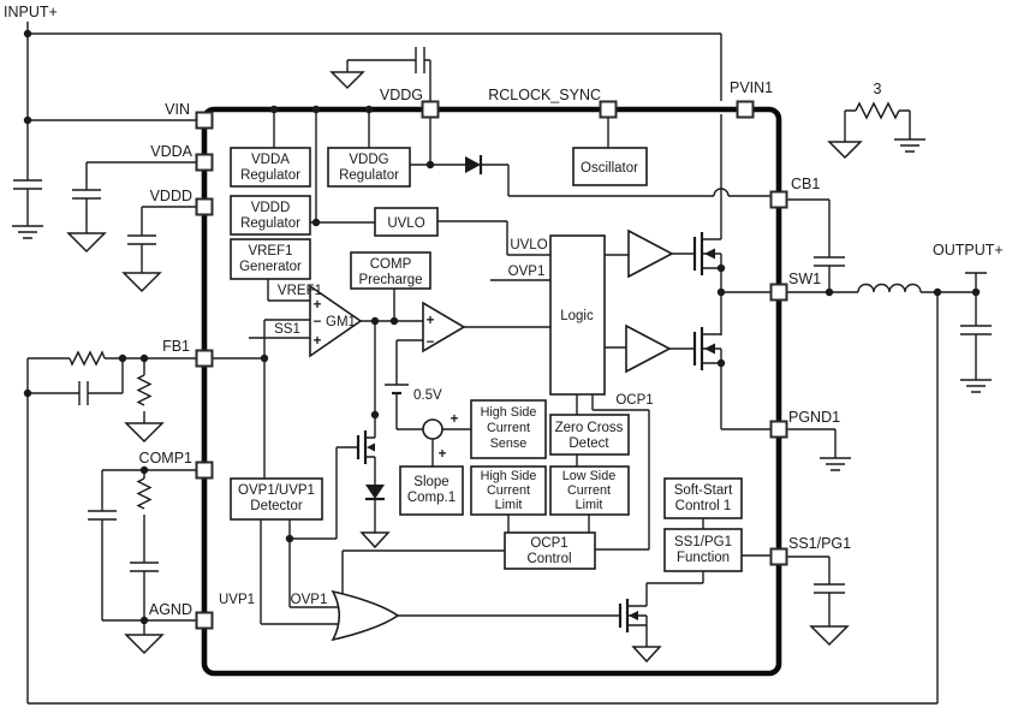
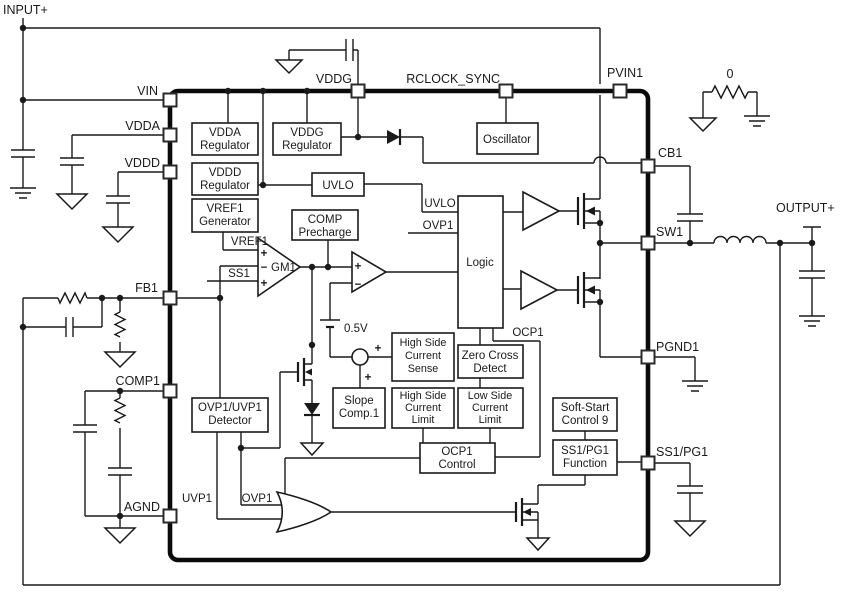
  INPUT+
  OUTPUT+
  VIN
  VDDA
  VDDD
  FB1
  COMP1
  AGND
  VDDG
  RCLOCK_SYNC
  PVIN1
  CB1
  SW1
  PGND1
  SS1/PG1
- 3
+ 0
  0.5V
  UVLO
  OVP1
  OCP1
  UVP1
  OVP1
  VREF1
  SS1
  GM1
  +
  −
  +
  +
  −
  +
  +
  VDDA Regulator
  VDDG Regulator
  Oscillator
  VDDD Regulator
  UVLO
  VREF1 Generator
  COMP Precharge
  Logic
  OVP1/UVP1 Detector
  High Side Current Sense
  Zero Cross Detect
  Slope Comp.1
  High Side Current Limit
  Low Side Current Limit
  OCP1 Control
- Soft-Start Control 1
+ Soft-Start Control 9
  SS1/PG1 Function
